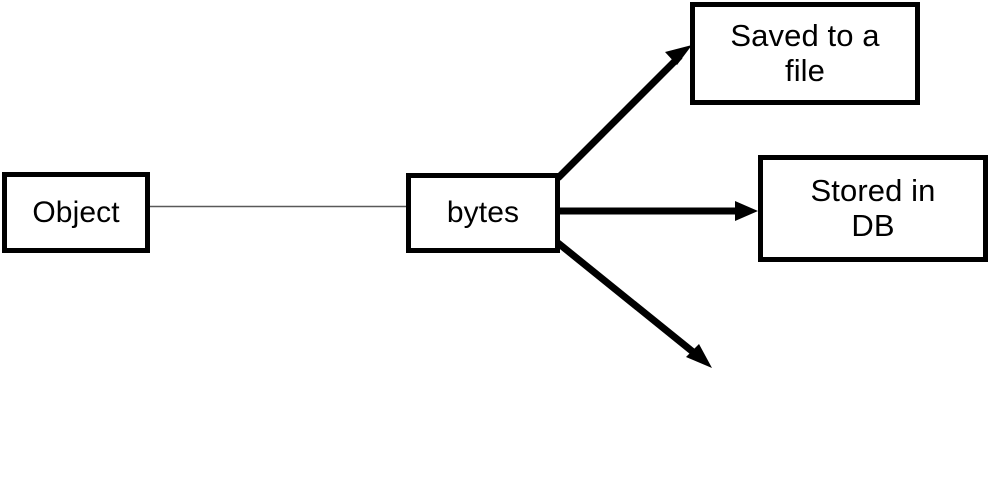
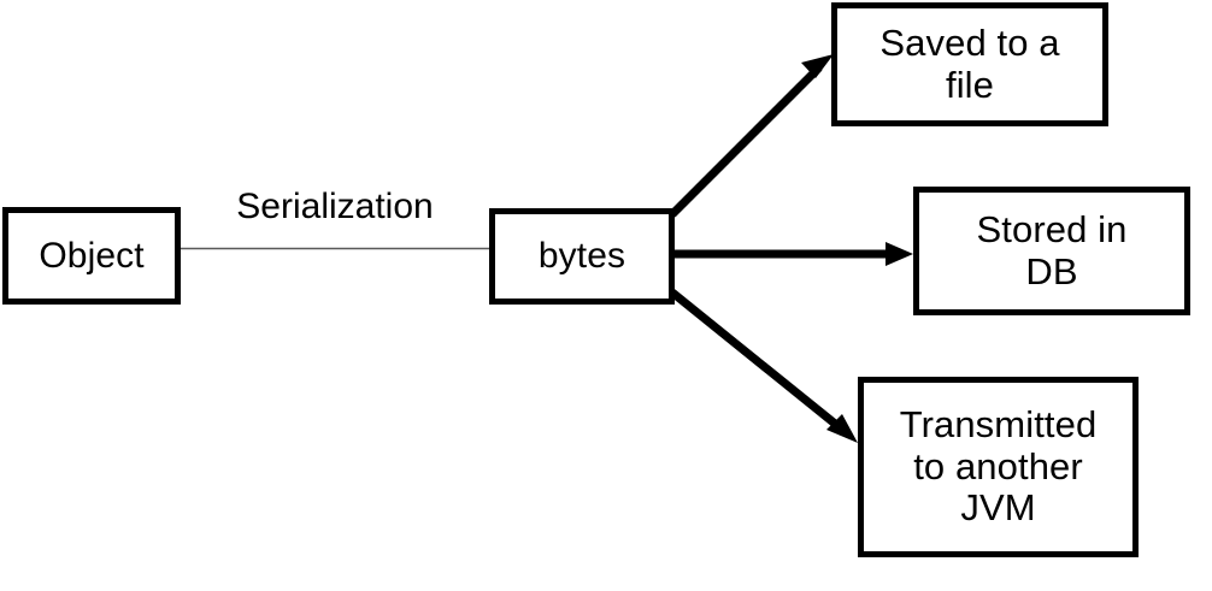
  Object
  bytes
  Saved to a
  file
  Stored in
  DB
+ Transmitted
+ to another
+ JVM
+ Serialization
